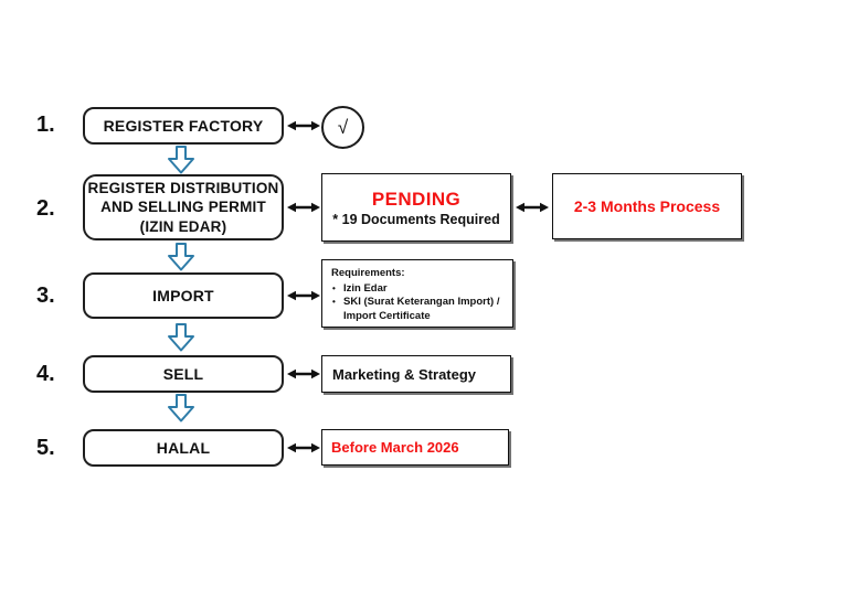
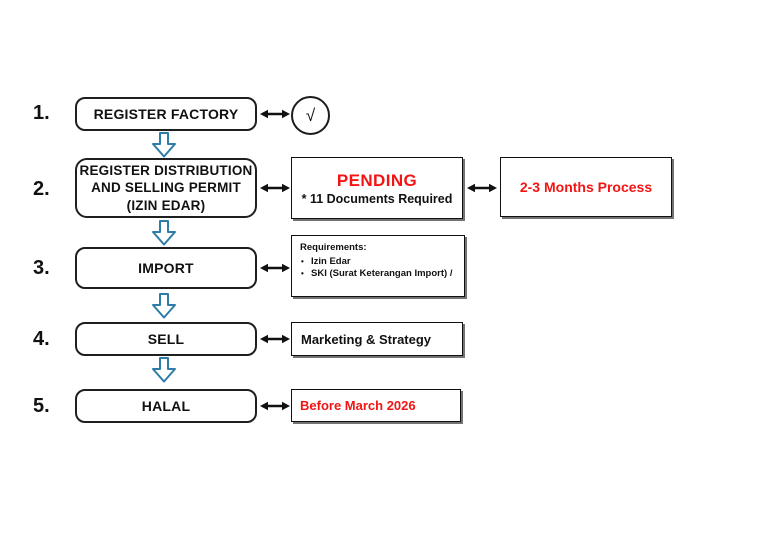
  1.
  2.
  3.
  4.
  5.
  REGISTER FACTORY
  √
  REGISTER DISTRIBUTION
  AND SELLING PERMIT
  (IZIN EDAR)
  PENDING
- * 19 Documents Required
+ * 11 Documents Required
  2-3 Months Process
  IMPORT
  Requirements:
  •
  Izin Edar
  •
  SKI (Surat Keterangan Import) /
- Import Certificate
  SELL
  Marketing & Strategy
  HALAL
  Before March 2026
